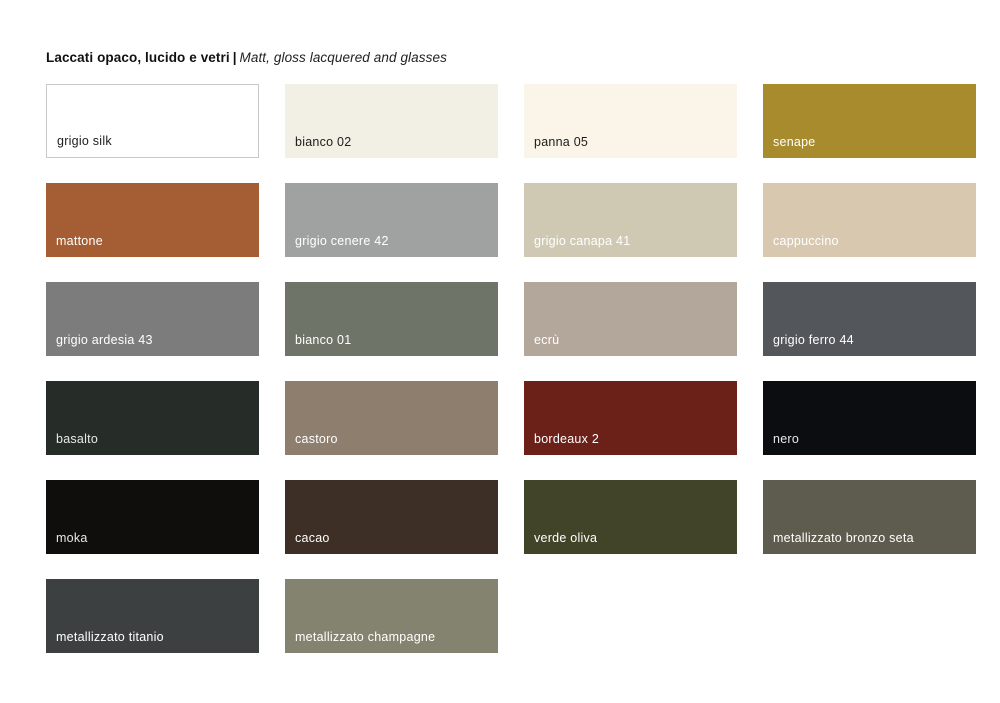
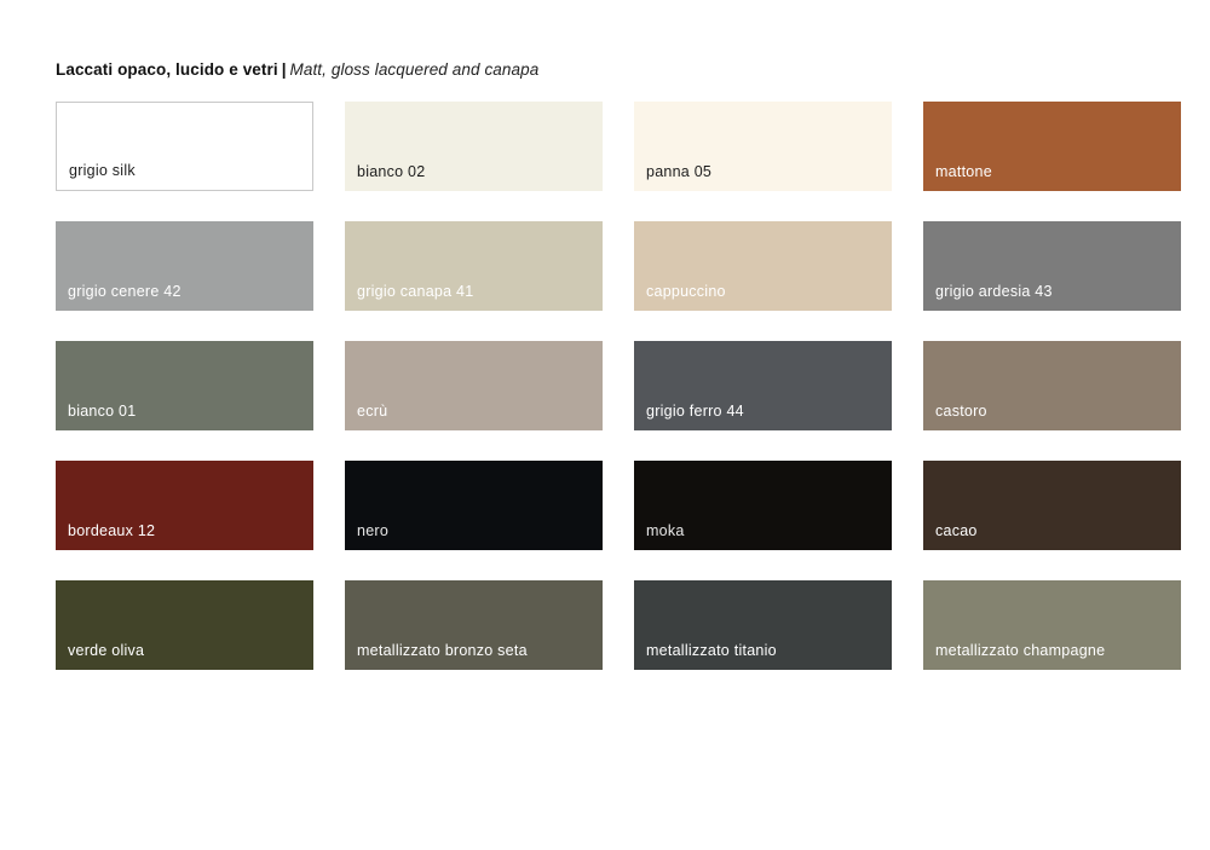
- Laccati opaco, lucido e vetri | Matt, gloss lacquered and glasses
+ Laccati opaco, lucido e vetri | Matt, gloss lacquered and canapa
  grigio silk
  bianco 02
  panna 05
- senape
  mattone
  grigio cenere 42
  grigio canapa 41
  cappuccino
  grigio ardesia 43
  bianco 01
  ecrù
  grigio ferro 44
- basalto
  castoro
- bordeaux 2
+ bordeaux 12
  nero
  moka
  cacao
  verde oliva
  metallizzato bronzo seta
  metallizzato titanio
  metallizzato champagne
